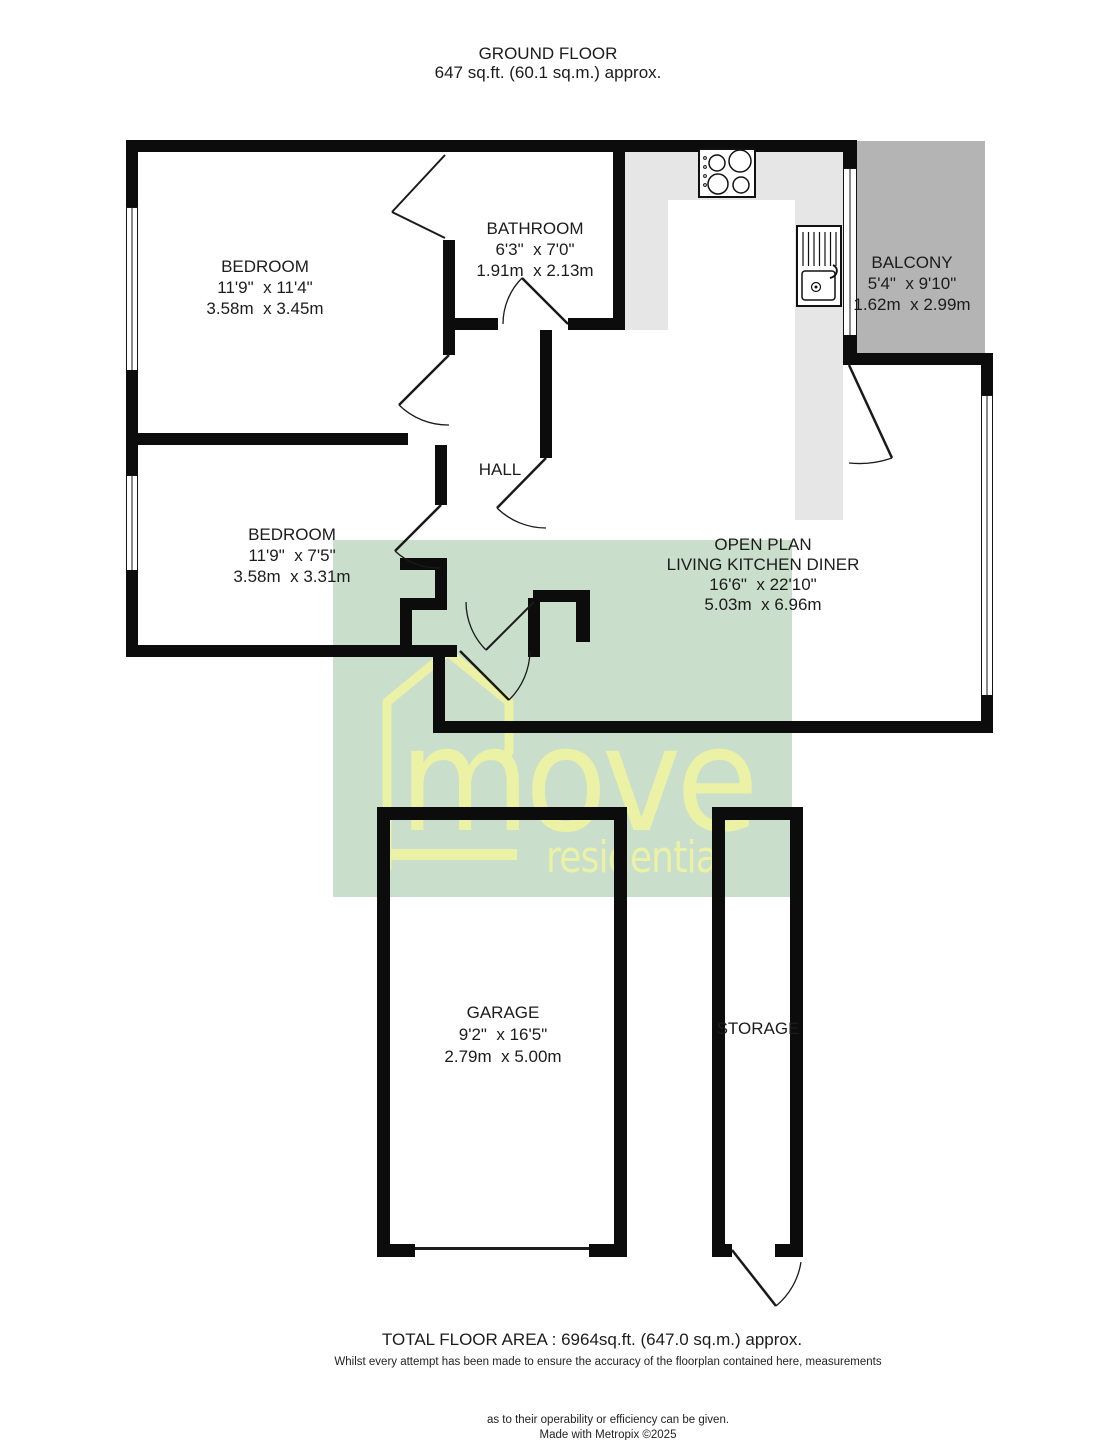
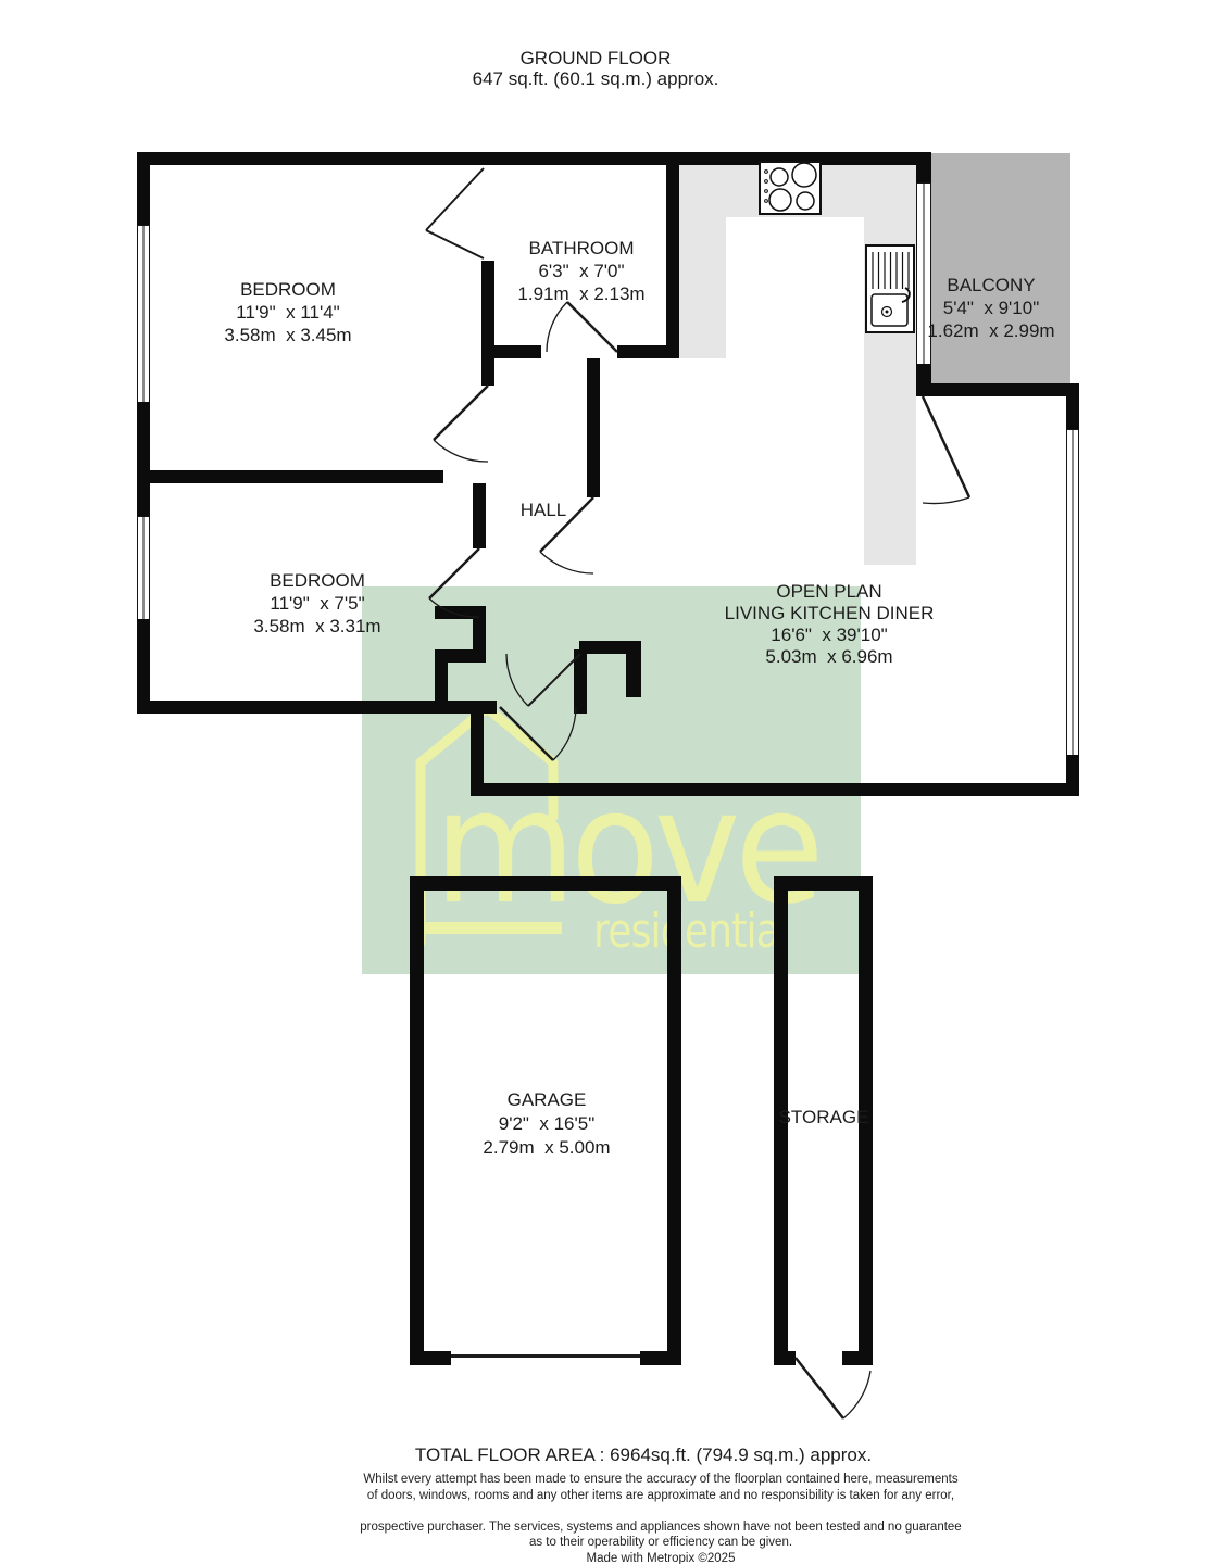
  move
  resientia
  GROUND FLOOR
  647 sq.ft. (60.1 sq.m.) approx.
  BEDROOM
  11'9" x 11'4"
  3.58m x 3.45m
  BATHROOM
  6'3" x 7'0"
  1.91m x 2.13m
  BALCONY
  5'4" x 9'10"
  1.62m x 2.99m
  BEDROOM
  11'9" x 7'5"
  3.58m x 3.31m
  HALL
  OPEN PLAN
  LIVING KITCHEN DINER
- 16'6" x 22'10"
+ 16'6" x 39'10"
  5.03m x 6.96m
  GARAGE
  9'2" x 16'5"
  2.79m x 5.00m
  STORAGE
- TOTAL FLOOR AREA : 6964sq.ft. (647.0 sq.m.) approx.
+ TOTAL FLOOR AREA : 6964sq.ft. (794.9 sq.m.) approx.
  Whilst every attempt has been made to ensure the accuracy of the floorplan contained here, measurements
+ of doors, windows, rooms and any other items are approximate and no responsibility is taken for any error,
+ prospective purchaser. The services, systems and appliances shown have not been tested and no guarantee
  as to their operability or efficiency can be given.
  Made with Metropix ©2025
